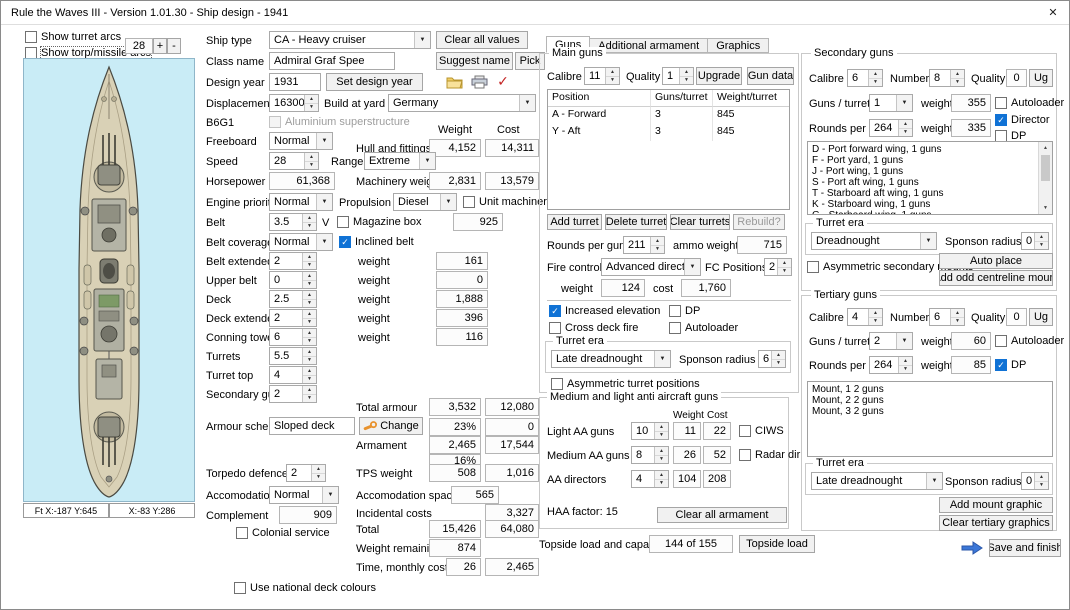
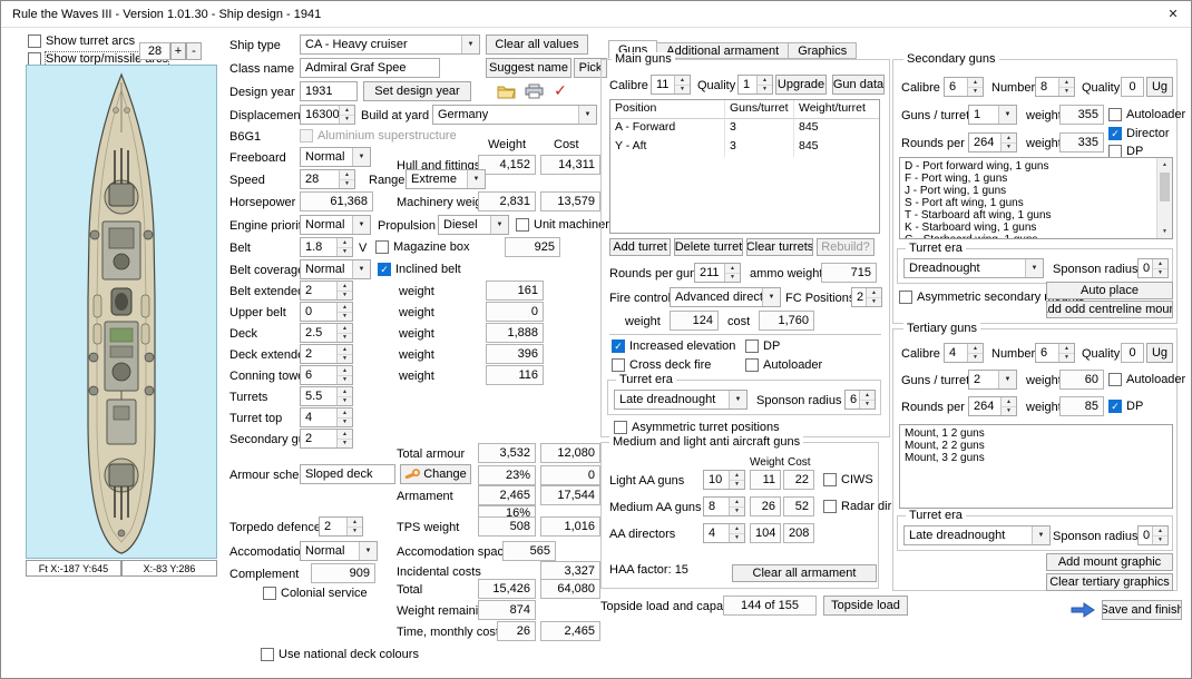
  Rule the Waves III - Version 1.01.30 - Ship design - 1941
  ✕
  Show turret arcs
  Show torp/missil
  28
  +
  -
  Ft X:-187 Y:645
  X:-83 Y:286
  Ship type
  CA - Heavy cruiser
  Clear all values
  Class name
  Admiral Graf Spee
  Suggest name
  Pick
  Design year
  1931
  Set design year
  ✓
  Displacemen
  16300
  Build at yard
  Germany
  B6G1
  Aluminium superstructure
  Freeboard
  Normal
  Weight
  Cost
  Hull and fitting
  4,152
  14,311
  Speed
  28
  Range
  Extreme
  Horsepower
  61,368
  Machinery wei
  2,831
  13,579
  Engine priori
  Normal
  Propulsion
  Diesel
  Unit machiner
  Belt
- 3.5
+ 1.8
  V
  Magazine box
  925
  Belt coverag
  Normal
  Inclined belt
  Belt extende
  2
  weight
  161
  Upper belt
  0
  weight
  0
  Deck
  2.5
  weight
  1,888
  Deck extend
  2
  weight
  396
  Conning tow
  6
  weight
  116
  Turrets
  5.5
  Turret top
  4
  Secondary g
  2
  Total armour
  3,532
  12,080
  Armour sche
  Sloped deck
  Change
  23%
  0
  Armament
  2,465
  17,544
  16%
  Torpedo defence
  2
  TPS weight
  508
  1,016
  Accomodatio
  Normal
  Accomodation spac
  565
  Complement
  909
  Incidental costs
  3,327
  Colonial service
  Total
  15,426
  64,080
  Weight remaini
  874
  Time, monthly cos
  26
  2,465
  Use national deck colours
  Guns
  Additional armament
  Graphics
  Main guns
  Calibre
  11
  Quality
  1
  Upgrade
  Gun data
  Position
  Guns/turret
  Weight/turret
  A - Forward
  3
  845
  Y - Aft
  3
  845
  Add turret
  Delete turret
  Clear turrets
  Rebuild?
  Rounds per gu
  211
  ammo weigh
  715
  Fire contro
  Advanced direc
  FC Position
  2
  weight
  124
  cost
  1,760
  Increased elevation
  DP
  Cross deck fire
  Autoloader
  Turret era
  Late dreadnought
  Sponson radius
  6
  Asymmetric turret positions
  Medium and light anti aircraft guns
  Weight
  Cost
  Light AA guns
  10
  11
  22
  CIWS
  Medium AA guns
  8
  26
  52
  Radar dir
  AA directors
  4
  104
  208
  HAA factor: 15
  Clear all armament
  Topside load and capa
  144 of 155
  Topside load
  Secondary guns
  Calibre
  6
  Number
  8
  Quality
  0
  Ug
  Guns / turre
  1
  weigh
  355
  Autoloader
  Rounds per
  264
  weigh
  335
  Director
  DP
  D - Port forward wing, 1 guns
- F - Port yard, 1 guns
+ F - Port wing, 1 guns
  J - Port wing, 1 guns
  S - Port aft wing, 1 guns
  T - Starboard aft wing, 1 guns
  K - Starboard wing, 1 guns
  Turret era
  Dreadnought
  Sponson radius
  0
  Asymmetric secondary
  Auto place
  dd odd centreline moun
  Tertiary guns
  Calibre
  4
  Number
  6
  Quality
  0
  Ug
  Guns / turre
  2
  weigh
  60
  Autoloader
  Rounds per
  264
  weigh
  85
  DP
  Mount, 1 2 guns
  Mount, 2 2 guns
  Mount, 3 2 guns
  Turret era
  Late dreadnought
  Sponson radius
  0
  Add mount graphic
  Clear tertiary graphics
  Save and finish
